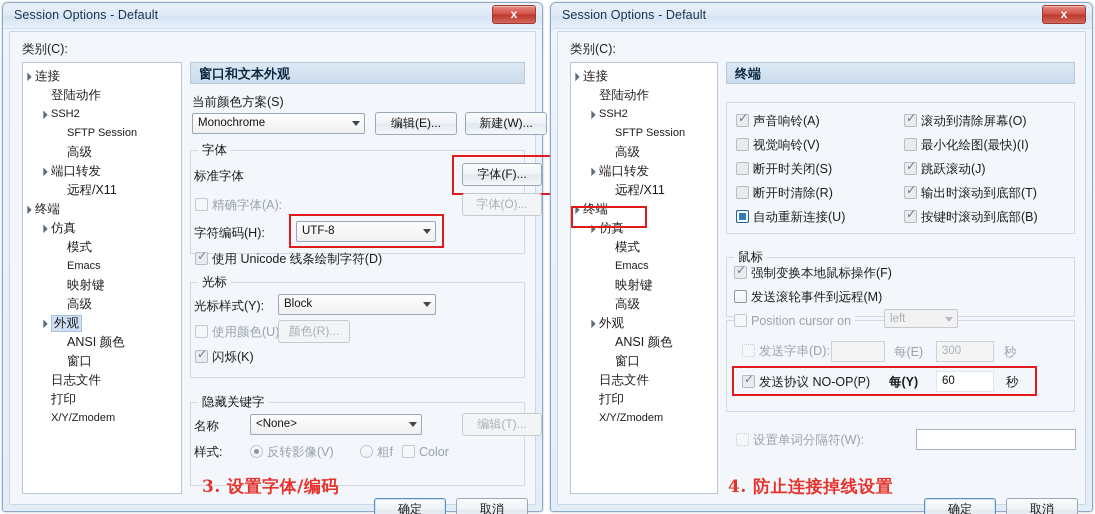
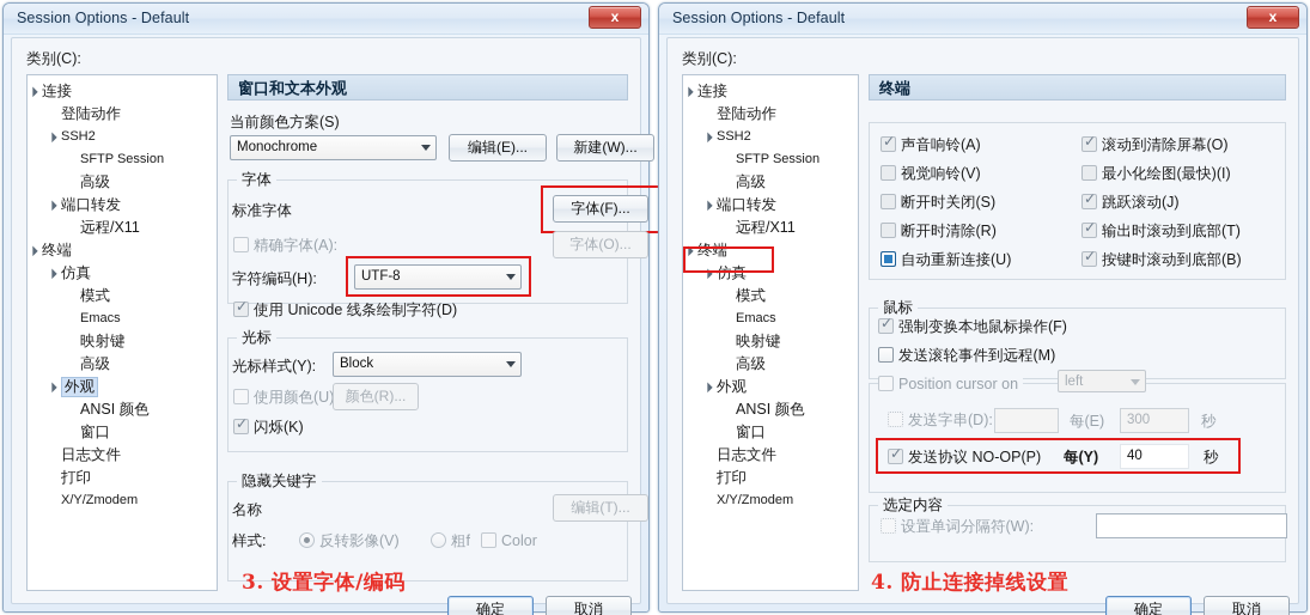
  Session Options - Default
  x
  类别(C):
  连接
  登陆动作
  SSH2
  SFTP Session
  高级
  端口转发
  远程/X11
  终端
  仿真
  模式
  Emacs
  映射键
  高级
  外观
  ANSI 颜色
  窗口
  日志文件
  打印
  X/Y/Zmodem
  窗口和文本外观
  当前颜色方案(S)
  Monochrome
  编辑(E)...
  新建(W)...
  字体
  标准字体
  字体(F)...
  精确字体(A):
  字体(O)...
  字符编码(H):
  UTF-8
  使用 Unicode 线条绘制字符(D)
  光标
  光标样式(Y):
  Block
  使用颜色(U
  颜色(R)...
  闪烁(K)
  隐藏关键字
  名称
- <None>
  编辑(T)...
  样式:
  反转影像(V)
  粗f
  Color
  3. 设置字体/编码
  确定
  取消
  Session Options - Default
  x
  类别(C):
  连接
  登陆动作
  SSH2
  SFTP Session
  高级
  端口转发
  远程/X11
  终端
  仿真
  模式
  Emacs
  映射键
  高级
  外观
  ANSI 颜色
  窗口
  日志文件
  打印
  X/Y/Zmodem
  终端
  声音响铃(A)
  视觉响铃(V)
  断开时关闭(S)
  断开时清除(R)
  自动重新连接(U)
  滚动到清除屏幕(O)
  最小化绘图(最快)(I)
  跳跃滚动(J)
  输出时滚动到底部(T)
  按键时滚动到底部(B)
  鼠标
  强制变换本地鼠标操作(F)
  发送滚轮事件到远程(M)
  Position cursor on
  left
  发送字串(D):
  每(E)
  300
  秒
  发送协议 NO-OP(P)
  每(Y)
- 60
+ 40
  秒
+ 选定内容
  设置单词分隔符(W):
  4. 防止连接掉线设置
  确定
  取消
